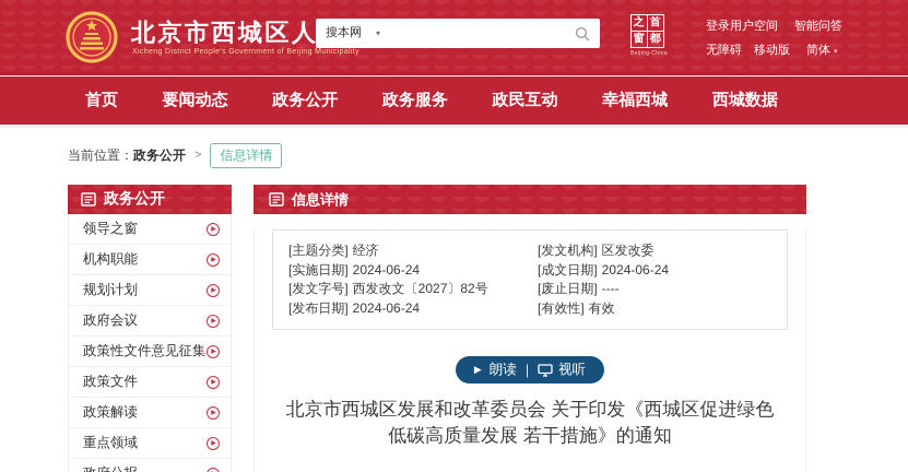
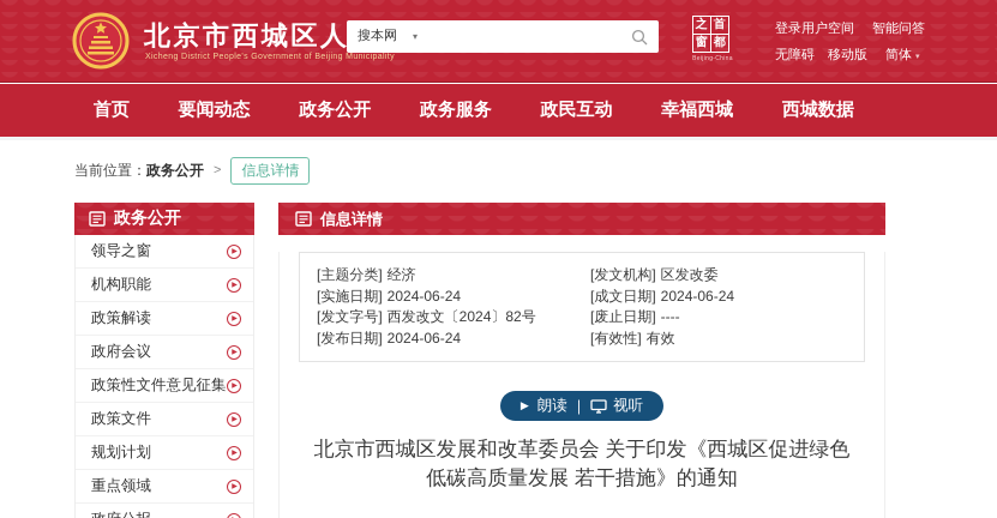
  北京市西城区人
  搜本网
  ▾
  之
  首
  窗
  都
  登录用户空间
  智能问答
  无障碍
  移动版
  简体
  首页
  要闻动态
  政务公开
  政务服务
  政民互动
  幸福西城
  西城数据
  当前位置：
  政务公开
  >
  信息详情
  政务公开
  领导之窗
  机构职能
- 规划计划
+ 政策解读
  政府会议
  政策性文件意见征集
  政策文件
- 政策解读
+ 规划计划
  重点领域
  信息详情
  [主题分类] 经济
  [实施日期] 2024-06-24
- [发文字号] 西发改文〔2027〕82号
+ [发文字号] 西发改文〔2024〕82号
  [发布日期] 2024-06-24
  [发文机构] 区发改委
  [成文日期] 2024-06-24
  [废止日期] ----
  [有效性] 有效
  ▶
  朗读
  |
  视听
  北京市西城区发展和改革委员会 关于印发《西城区促进绿色低碳高质量发展 若干措施》的通知
